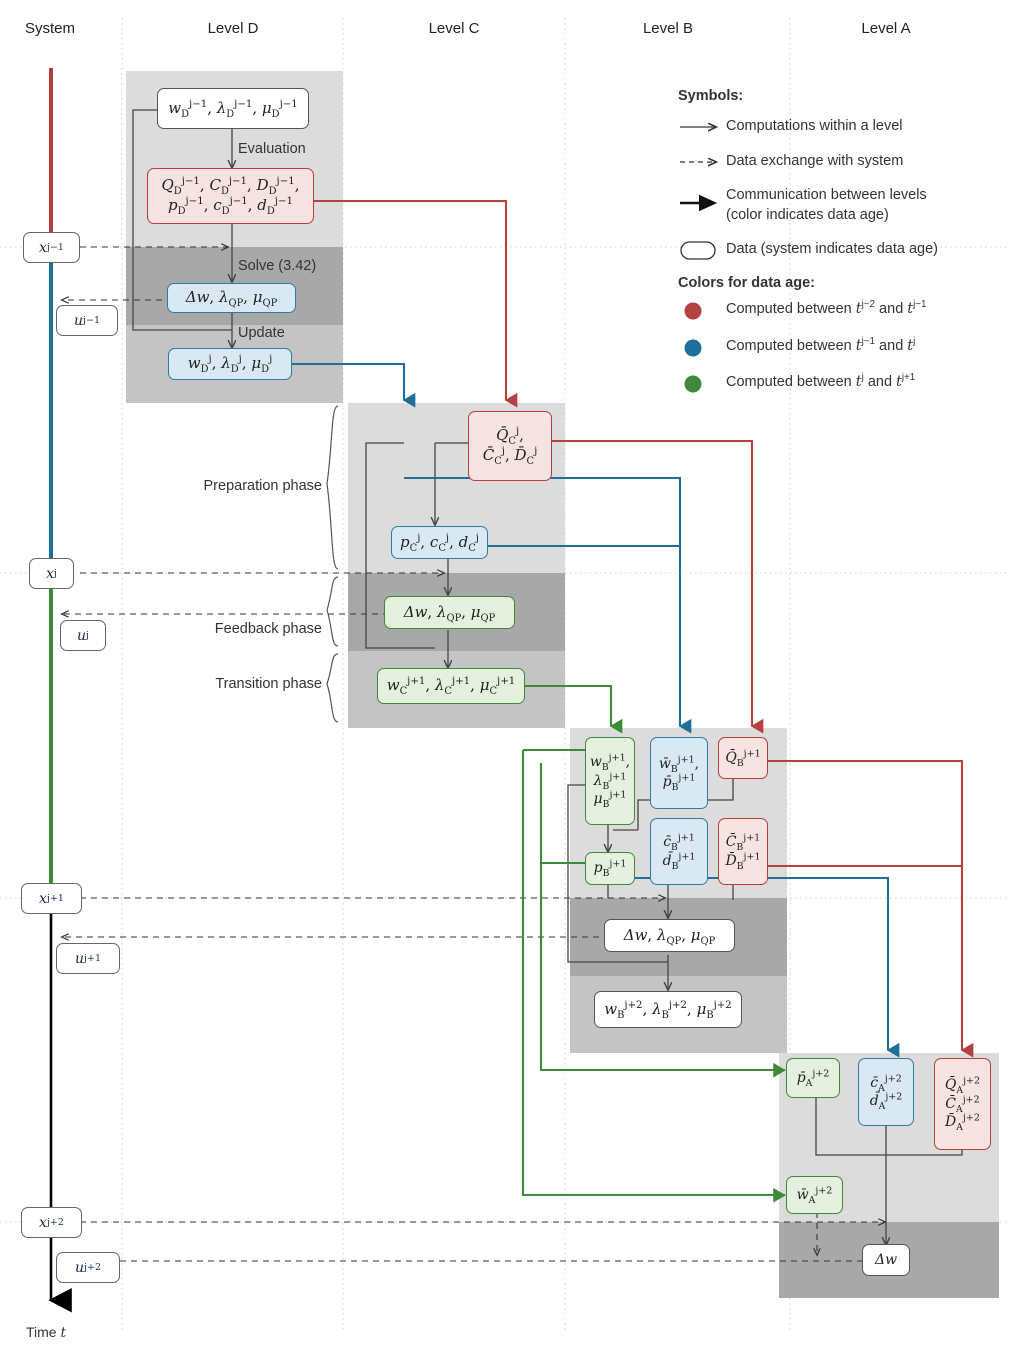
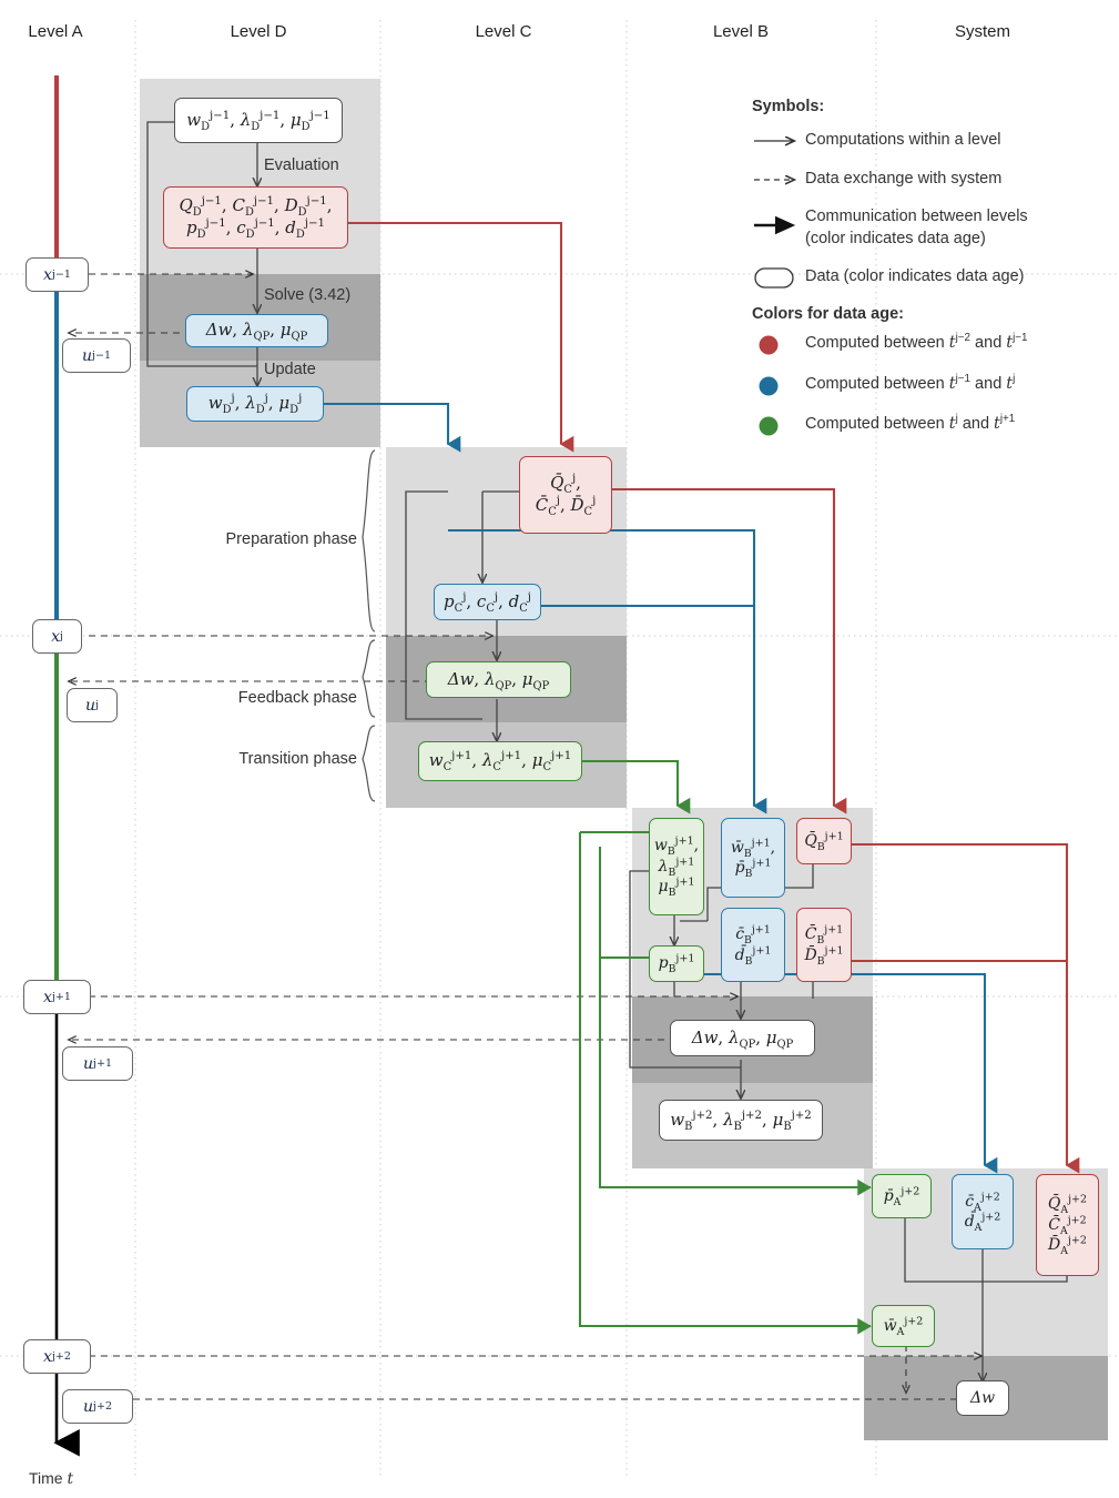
- System
+ Level A
  Level D
  Level C
  Level B
- Level A
+ System
  Symbols:
  Computations within a level
  Data exchange with system
  Communication between levels
  (color indicates data age)
- Data (system indicates data age)
+ Data (color indicates data age)
  Colors for data age:
  Computed between tj−2 and tj−1
  Computed between tj−1 and tj
  Computed between tj and tj+1
  Preparation phase
  Feedback phase
  Transition phase
  Evaluation
  Solve (3.42)
  Update
  Time t
  x
  j−1
  u
  j−1
  x
  j
  u
  j
  x
  j+1
  u
  j+1
  x
  j+2
  u
  j+2
  wDj−1, λDj−1, μDj−1
  QDj−1, CDj−1, DDj−1,
  pDj−1, cDj−1, dDj−1
  Δw, λQP, μQP
  wDj, λDj, μDj
  Q̄Cj,
  C̄Cj, D̄Cj
  pCj, cCj, dCj
  Δw, λQP, μQP
  wCj+1, λCj+1, μCj+1
  wBj+1,
  λBj+1
  μBj+1
  w̄Bj+1,
  p̄Bj+1
  Q̄Bj+1
  pBj+1
  c̄Bj+1
  d̄Bj+1
  C̄Bj+1
  D̄Bj+1
  Δw, λQP, μQP
  wBj+2, λBj+2, μBj+2
  p̄Aj+2
  c̄Aj+2
  d̄Aj+2
  Q̄Aj+2
  C̄Aj+2
  D̄Aj+2
  w̄Aj+2
  Δw
